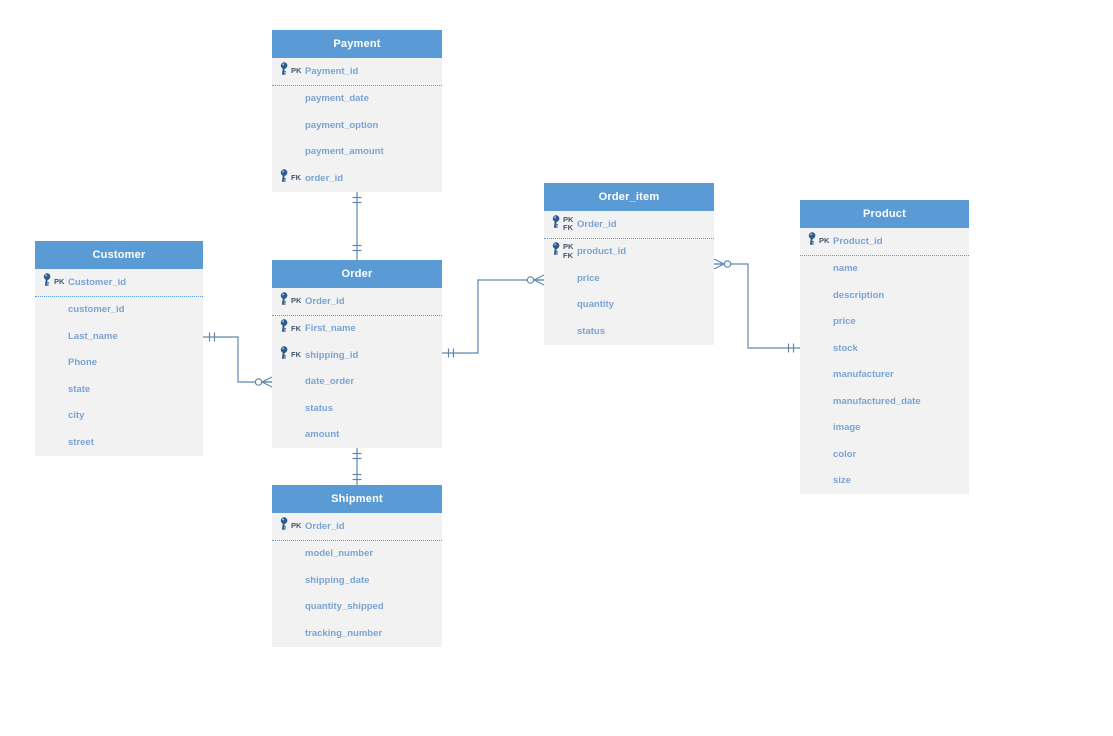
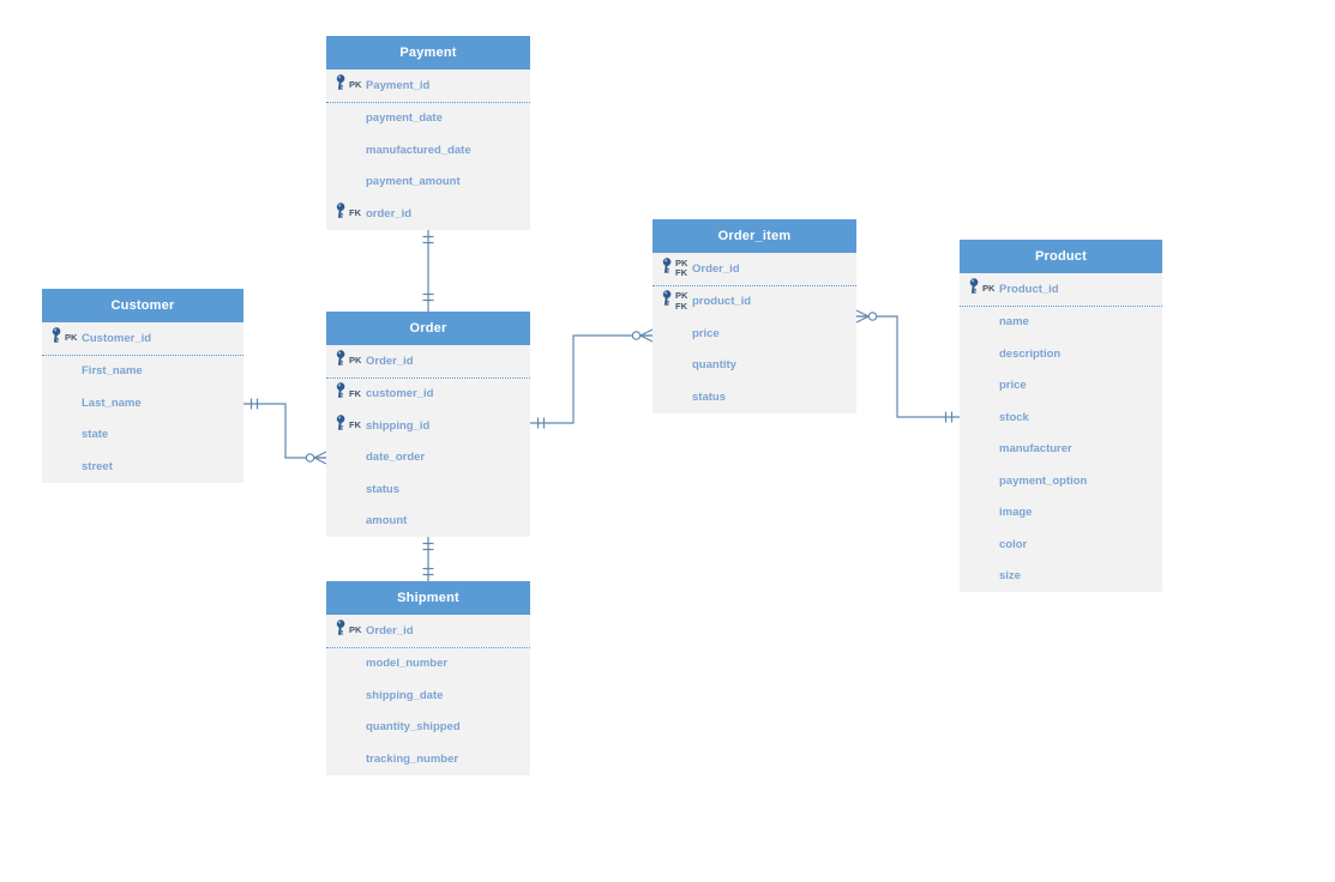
  Payment
  PK
  Payment_id
  payment_date
- payment_option
+ manufactured_date
  payment_amount
  FK
  order_id
  Customer
  PK
  Customer_id
- customer_id
+ First_name
  Last_name
- Phone
  state
- city
  street
  Order
  PK
  Order_id
  FK
- First_name
+ customer_id
  FK
  shipping_id
  date_order
  status
  amount
  Order_item
  PK
  FK
  Order_id
  PK
  FK
  product_id
  price
  quantity
  status
  Product
  PK
  Product_id
  name
  description
  price
  stock
  manufacturer
- manufactured_date
+ payment_option
  image
  color
  size
  Shipment
  PK
  Order_id
  model_number
  shipping_date
  quantity_shipped
  tracking_number
